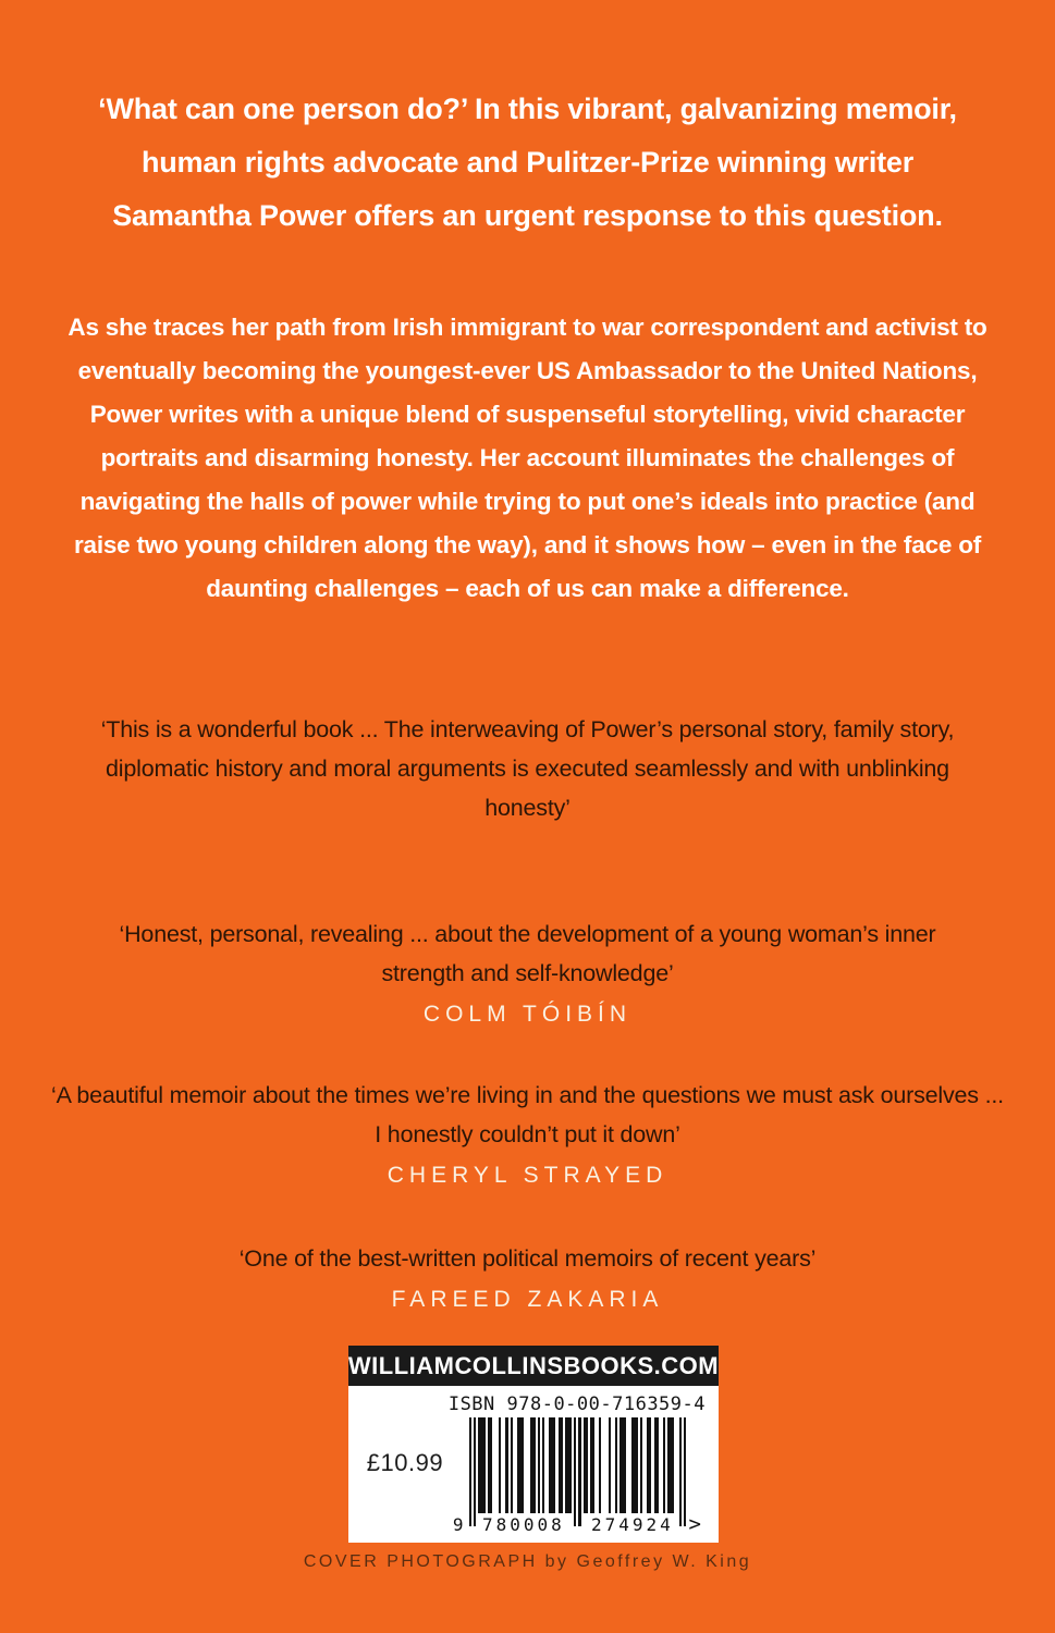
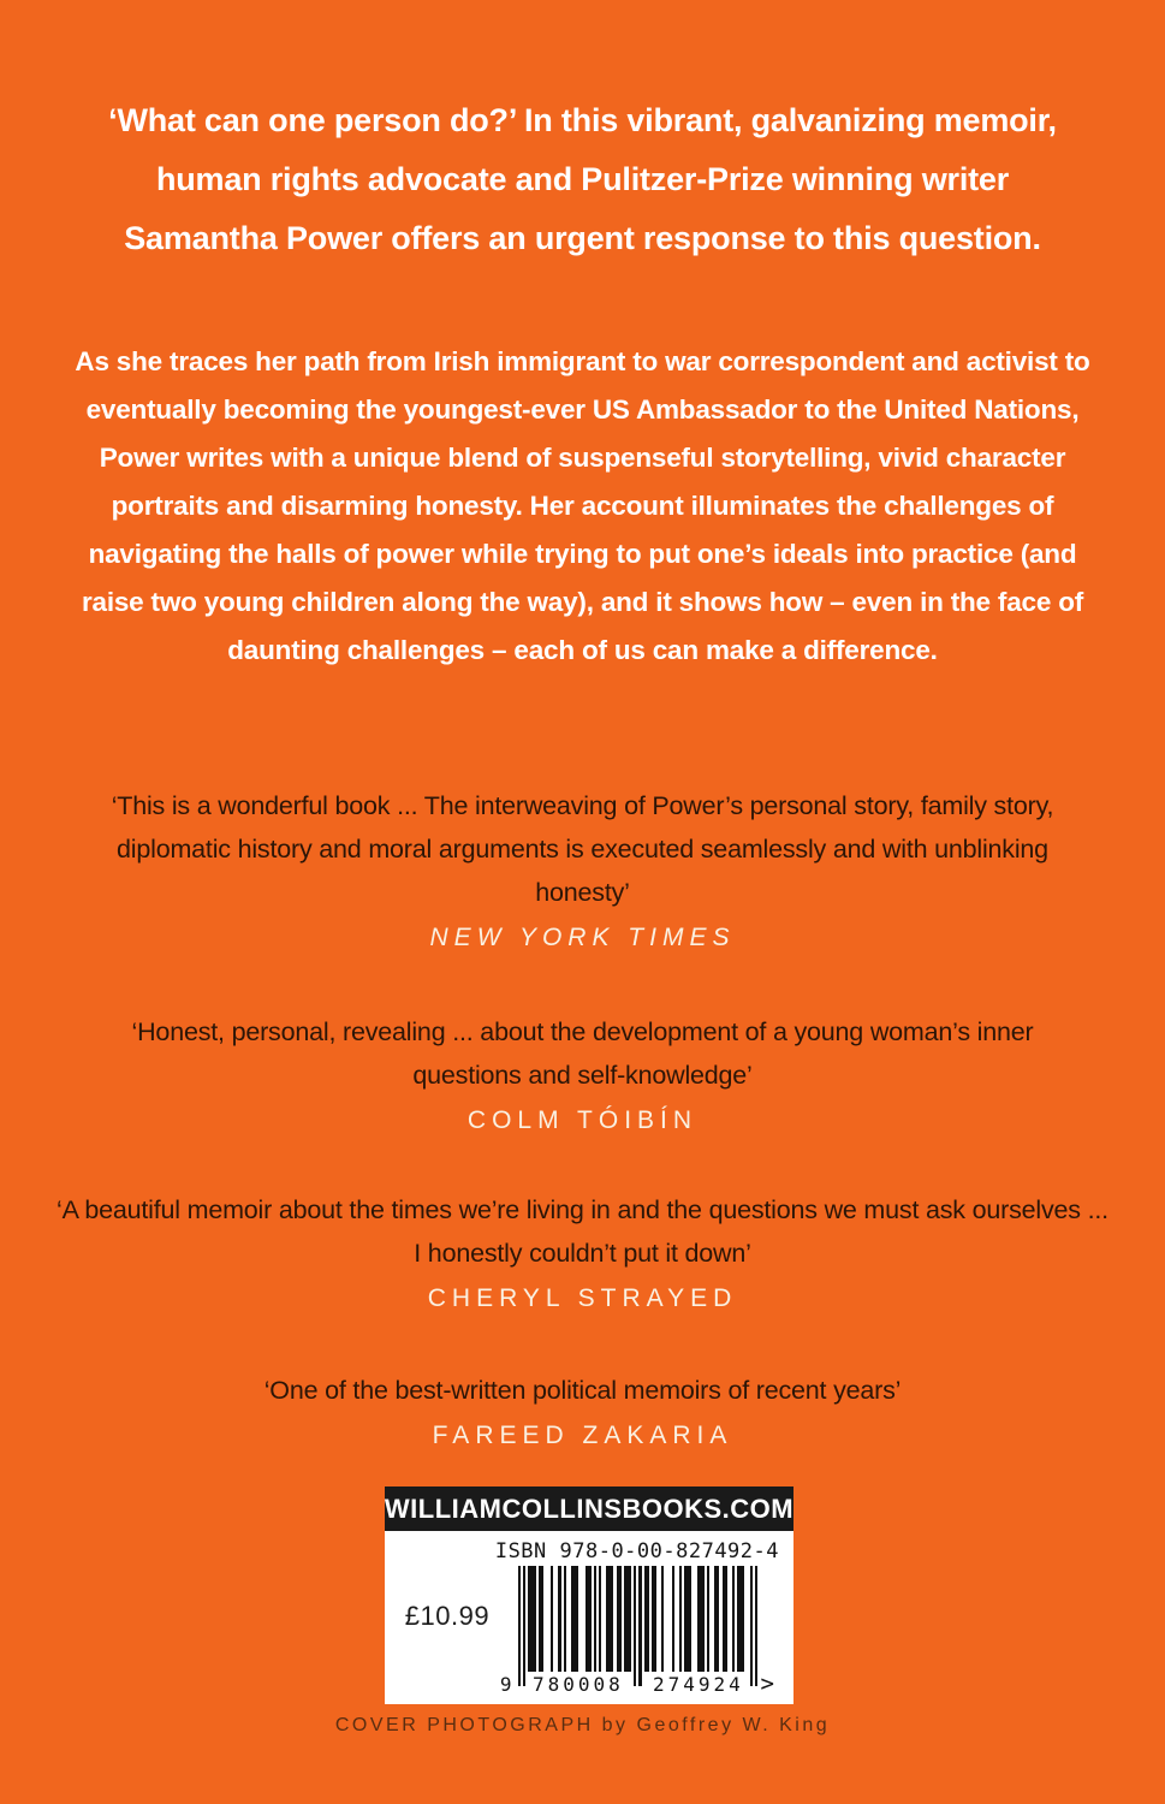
  ‘What can one person do?’ In this vibrant, galvanizing memoir, human rights advocate and Pulitzer-Prize winning writer Samantha Power offers an urgent response to this question.
  As she traces her path from Irish immigrant to war correspondent and activist to eventually becoming the youngest-ever US Ambassador to the United Nations, Power writes with a unique blend of suspenseful storytelling, vivid character portraits and disarming honesty. Her account illuminates the challenges of navigating the halls of power while trying to put one’s ideals into practice (and raise two young children along the way), and it shows how – even in the face of daunting challenges – each of us can make a difference.
  ‘This is a wonderful book ... The interweaving of Power’s personal story, family story, diplomatic history and moral arguments is executed seamlessly and with unblinking honesty’
+ NEW YORK TIMES
- ‘Honest, personal, revealing ... about the development of a young woman’s inner strength and self-knowledge’
+ ‘Honest, personal, revealing ... about the development of a young woman’s inner questions and self-knowledge’
  COLM TÓIBÍN
  ‘A beautiful memoir about the times we’re living in and the questions we must ask ourselves ... I honestly couldn’t put it down’
  CHERYL STRAYED
  ‘One of the best-written political memoirs of recent years’
  FAREED ZAKARIA
  WILLIAMCOLLINSBOOKS.COM
  £10.99
- ISBN 978-0-00-716359-4
+ ISBN 978-0-00-827492-4
  9
  780008
  274924
  >
  COVER PHOTOGRAPH by Geoffrey W. King
